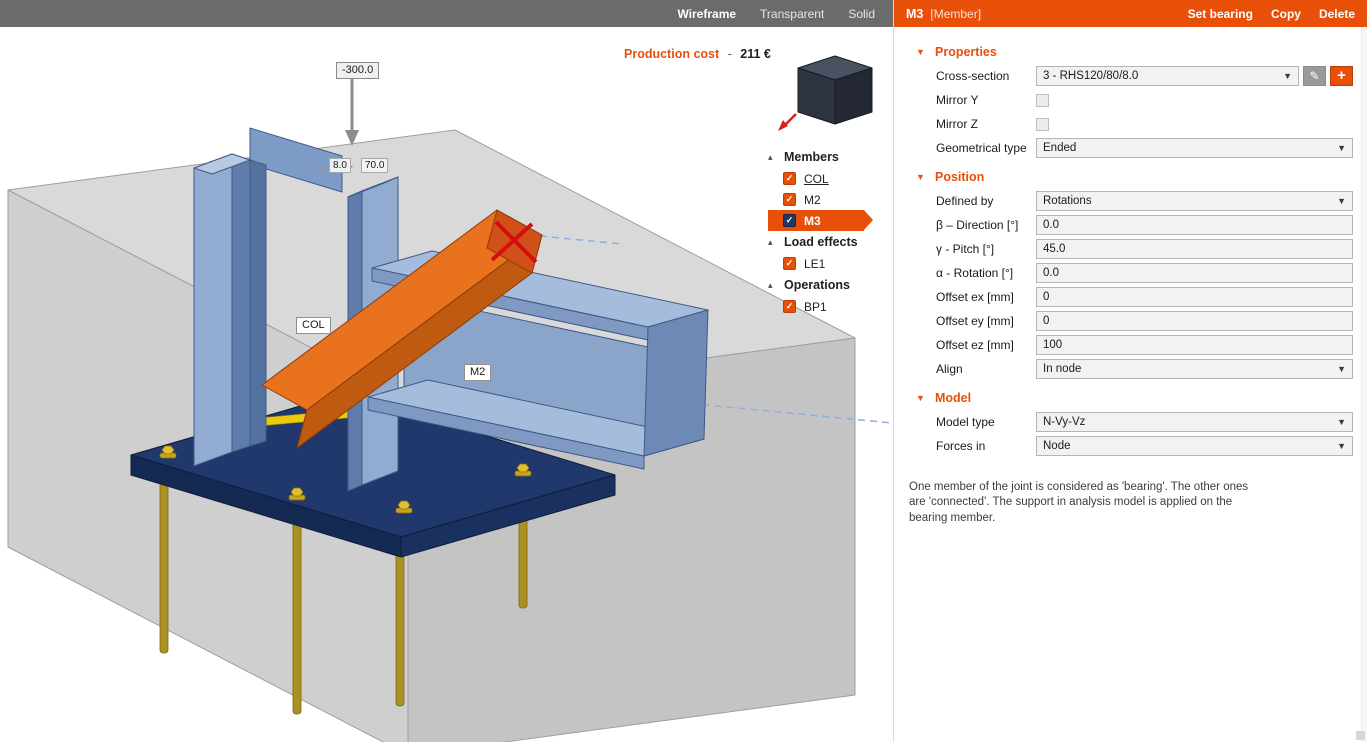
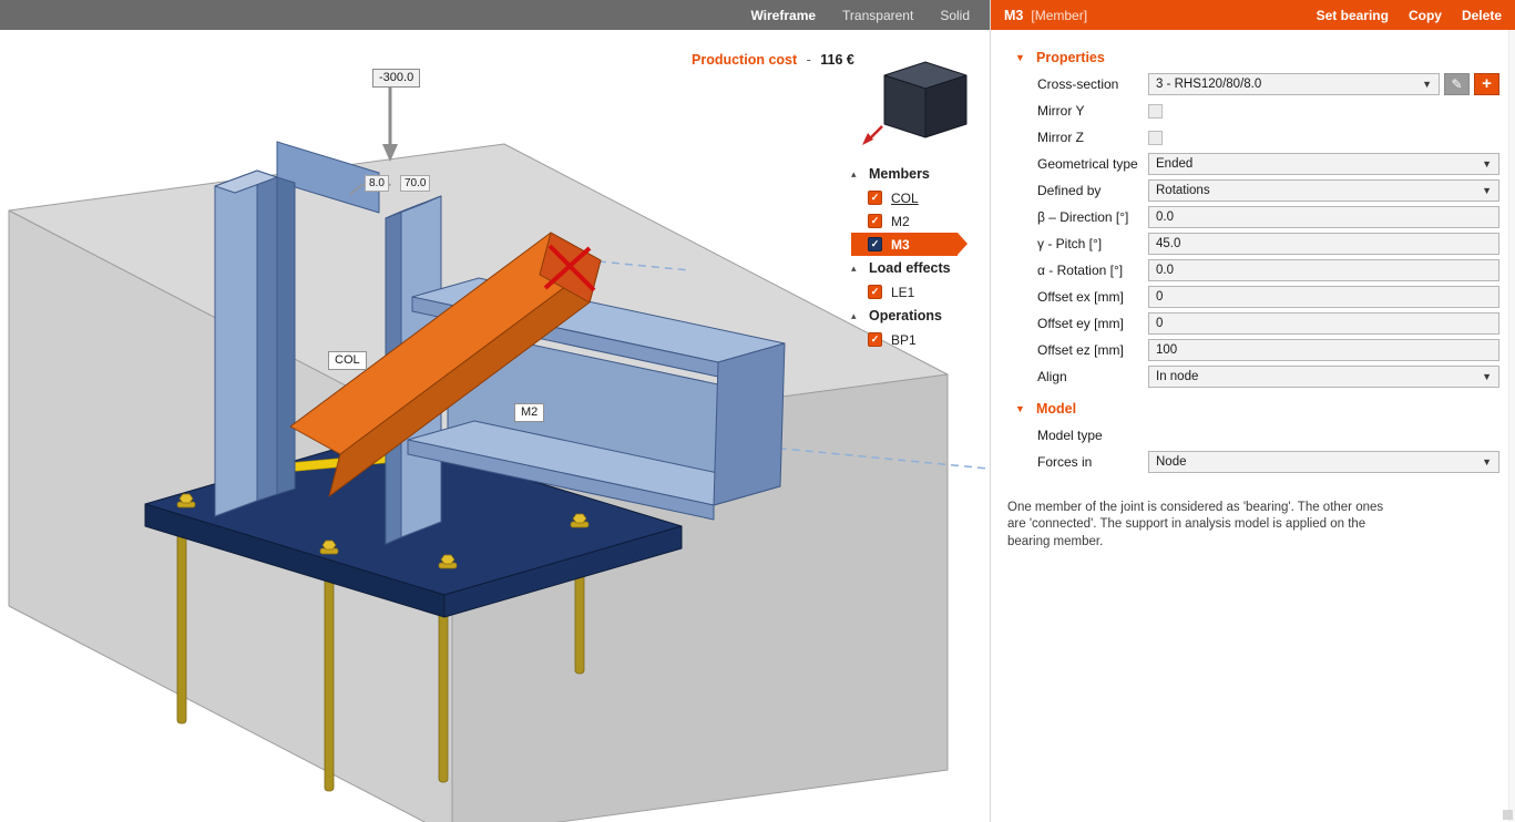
  Wireframe
  Transparent
  Solid
- Production cost - 211 €
+ Production cost - 116 €
  -300.0
  8.0
  70.0
  COL
  M2
  Members
  COL
  M2
  M3
  Load effects
  LE1
  Operations
  BP1
  M3
  [Member]
  Set bearing
  Copy
  Delete
  Properties
  Cross-section
  3 - RHS120/80/8.0
  Mirror Y
  Mirror Z
  Geometrical type
  Ended
- Position
  Defined by
  Rotations
  β – Direction [°]
  0.0
  γ - Pitch [°]
  45.0
  α - Rotation [°]
  0.0
  Offset ex [mm]
  0
  Offset ey [mm]
  0
  Offset ez [mm]
  100
  Align
  In node
  Model
  Model type
- N-Vy-Vz
  Forces in
  Node
  One member of the joint is considered as 'bearing'. The other ones are 'connected'. The support in analysis model is applied on the bearing member.
